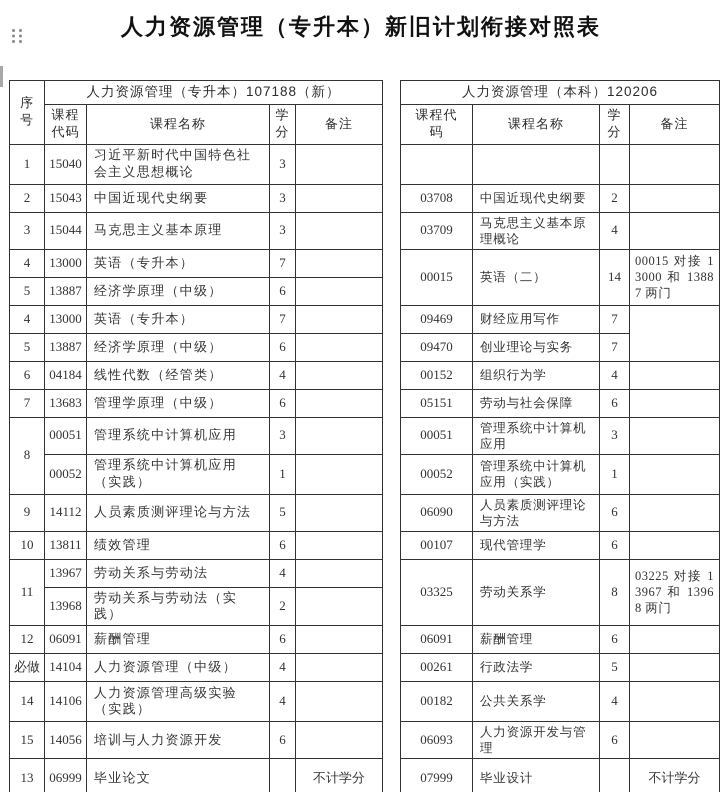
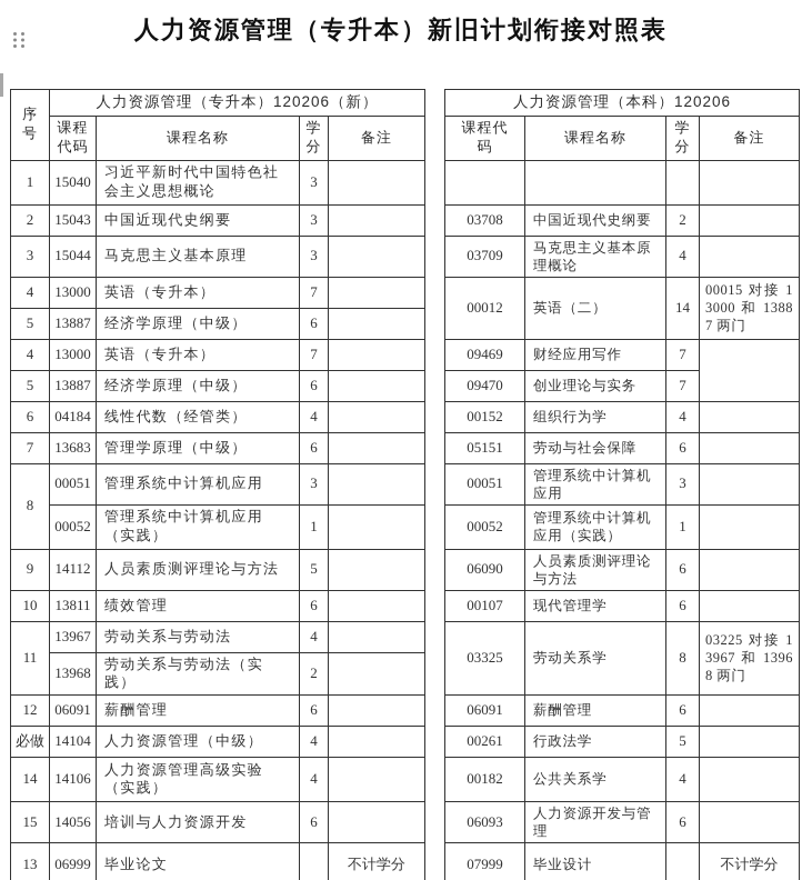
  人力资源管理（专升本）新旧计划衔接对照表
- 序号	人力资源管理（专升本）107188（新）		人力资源管理（本科）120206
+ 序号	人力资源管理（专升本）120206（新）		人力资源管理（本科）120206
  课程代码	课程名称	学分	备注	课程代码	课程名称	学分	备注
  1	15040	习近平新时代中国特色社会主义思想概论	3
  2	15043	中国近现代史纲要	3		03708	中国近现代史纲要	2
  3	15044	马克思主义基本原理	3		03709	马克思主义基本原理概论	4
- 4	13000	英语（专升本）	7		00015	英语（二）	14	00015 对接 13000 和 13887 两门
+ 4	13000	英语（专升本）	7		00012	英语（二）	14	00015 对接 13000 和 13887 两门
  5	13887	经济学原理（中级）	6
  4	13000	英语（专升本）	7		09469	财经应用写作	7
  5	13887	经济学原理（中级）	6		09470	创业理论与实务	7
  6	04184	线性代数（经管类）	4		00152	组织行为学	4
  7	13683	管理学原理（中级）	6		05151	劳动与社会保障	6
  8	00051	管理系统中计算机应用	3		00051	管理系统中计算机应用	3
  00052	管理系统中计算机应用（实践）	1		00052	管理系统中计算机应用（实践）	1
  9	14112	人员素质测评理论与方法	5		06090	人员素质测评理论与方法	6
  10	13811	绩效管理	6		00107	现代管理学	6
  11	13967	劳动关系与劳动法	4		03325	劳动关系学	8	03225 对接 13967 和 13968 两门
  13968	劳动关系与劳动法（实践）	2
  12	06091	薪酬管理	6		06091	薪酬管理	6
  必做	14104	人力资源管理（中级）	4		00261	行政法学	5
  14	14106	人力资源管理高级实验（实践）	4		00182	公共关系学	4
  15	14056	培训与人力资源开发	6		06093	人力资源开发与管理	6
  13	06999	毕业论文		不计学分	07999	毕业设计		不计学分
